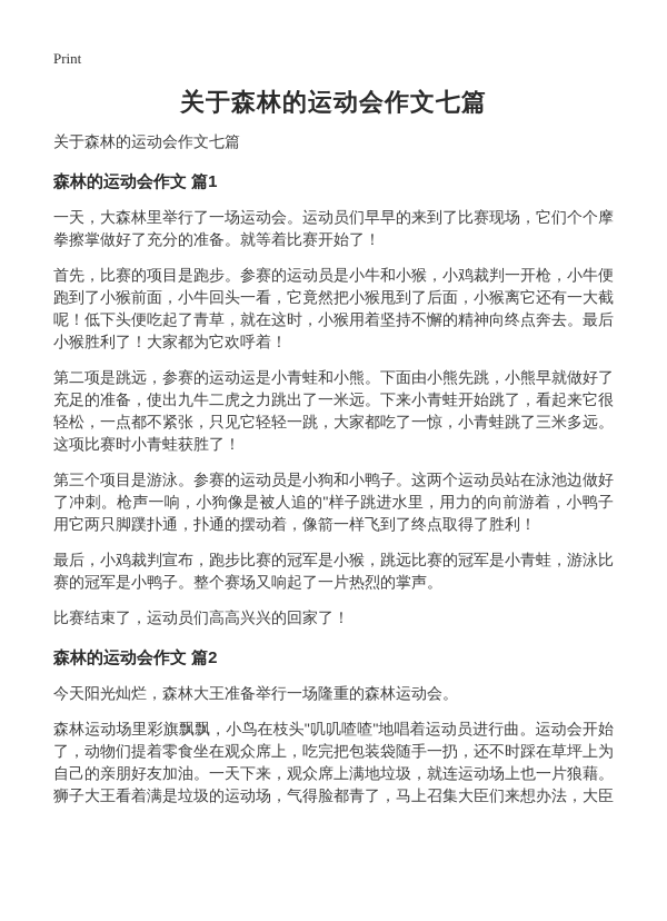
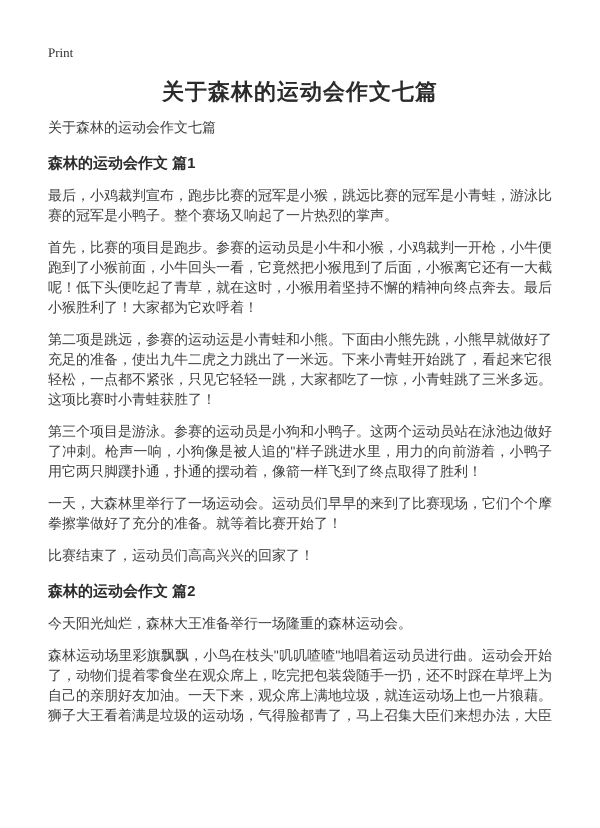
  Print
  关于森林的运动会作文七篇
  关于森林的运动会作文七篇
  森林的运动会作文 篇1
- 一天，大森林里举行了一场运动会。运动员们早早的来到了比赛现场，它们个个摩拳擦掌做好了充分的准备。就等着比赛开始了！
+ 最后，小鸡裁判宣布，跑步比赛的冠军是小猴，跳远比赛的冠军是小青蛙，游泳比赛的冠军是小鸭子。整个赛场又响起了一片热烈的掌声。
  首先，比赛的项目是跑步。参赛的运动员是小牛和小猴，小鸡裁判一开枪，小牛便跑到了小猴前面，小牛回头一看，它竟然把小猴甩到了后面，小猴离它还有一大截呢！低下头便吃起了青草，就在这时，小猴用着坚持不懈的精神向终点奔去。最后小猴胜利了！大家都为它欢呼着！
  第二项是跳远，参赛的运动运是小青蛙和小熊。下面由小熊先跳，小熊早就做好了充足的准备，使出九牛二虎之力跳出了一米远。下来小青蛙开始跳了，看起来它很轻松，一点都不紧张，只见它轻轻一跳，大家都吃了一惊，小青蛙跳了三米多远。这项比赛时小青蛙获胜了！
  第三个项目是游泳。参赛的运动员是小狗和小鸭子。这两个运动员站在泳池边做好了冲刺。枪声一响，小狗像是被人追的"样子跳进水里，用力的向前游着，小鸭子用它两只脚蹼扑通，扑通的摆动着，像箭一样飞到了终点取得了胜利！
- 最后，小鸡裁判宣布，跑步比赛的冠军是小猴，跳远比赛的冠军是小青蛙，游泳比赛的冠军是小鸭子。整个赛场又响起了一片热烈的掌声。
+ 一天，大森林里举行了一场运动会。运动员们早早的来到了比赛现场，它们个个摩拳擦掌做好了充分的准备。就等着比赛开始了！
  比赛结束了，运动员们高高兴兴的回家了！
  森林的运动会作文 篇2
  今天阳光灿烂，森林大王准备举行一场隆重的森林运动会。
  森林运动场里彩旗飘飘，小鸟在枝头"叽叽喳喳"地唱着运动员进行曲。运动会开始了，动物们提着零食坐在观众席上，吃完把包装袋随手一扔，还不时踩在草坪上为自己的亲朋好友加油。一天下来，观众席上满地垃圾，就连运动场上也一片狼藉。狮子大王看着满是垃圾的运动场，气得脸都青了，马上召集大臣们来想办法，大臣
